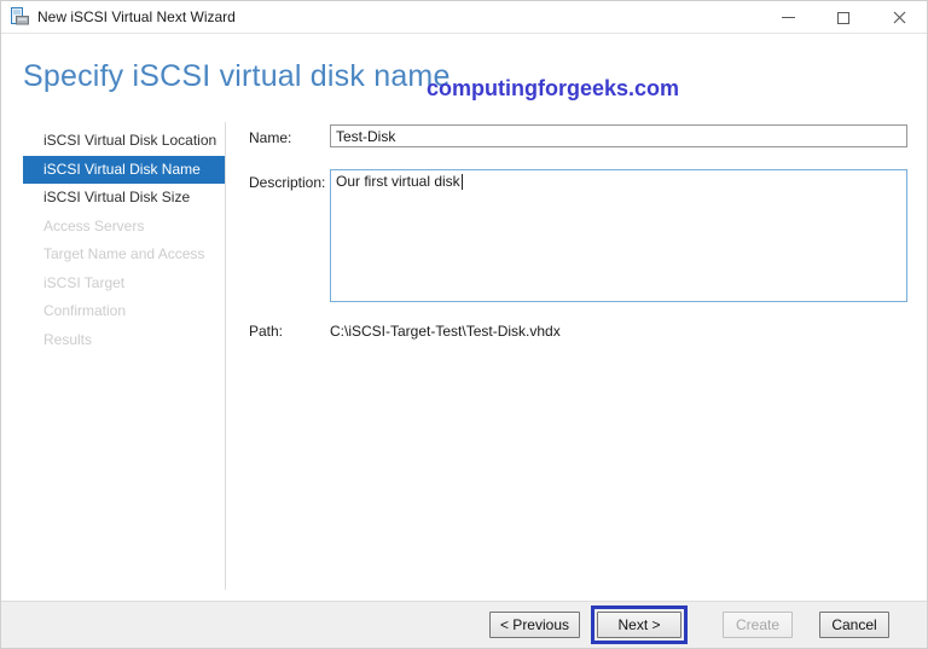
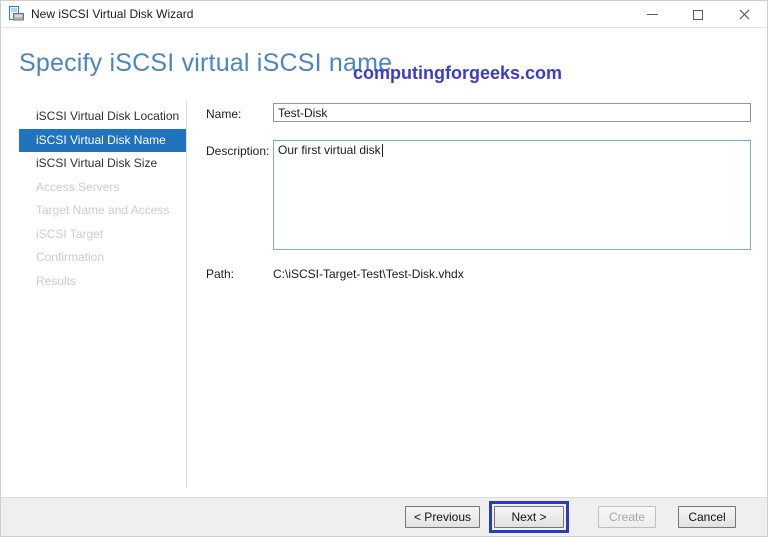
- New iSCSI Virtual Next Wizard
+ New iSCSI Virtual Disk Wizard
- Specify iSCSI virtual disk name
+ Specify iSCSI virtual iSCSI name
  computingforgeeks.com
  iSCSI Virtual Disk Location
  iSCSI Virtual Disk Name
  iSCSI Virtual Disk Size
  Access Servers
  Target Name and Access
  iSCSI Target
  Confirmation
  Results
  Name:
  Test-Disk
  Description:
  Our first virtual disk
  Path:
  C:\iSCSI-Target-Test\Test-Disk.vhdx
  < Previous
  Next >
  Create
  Cancel
